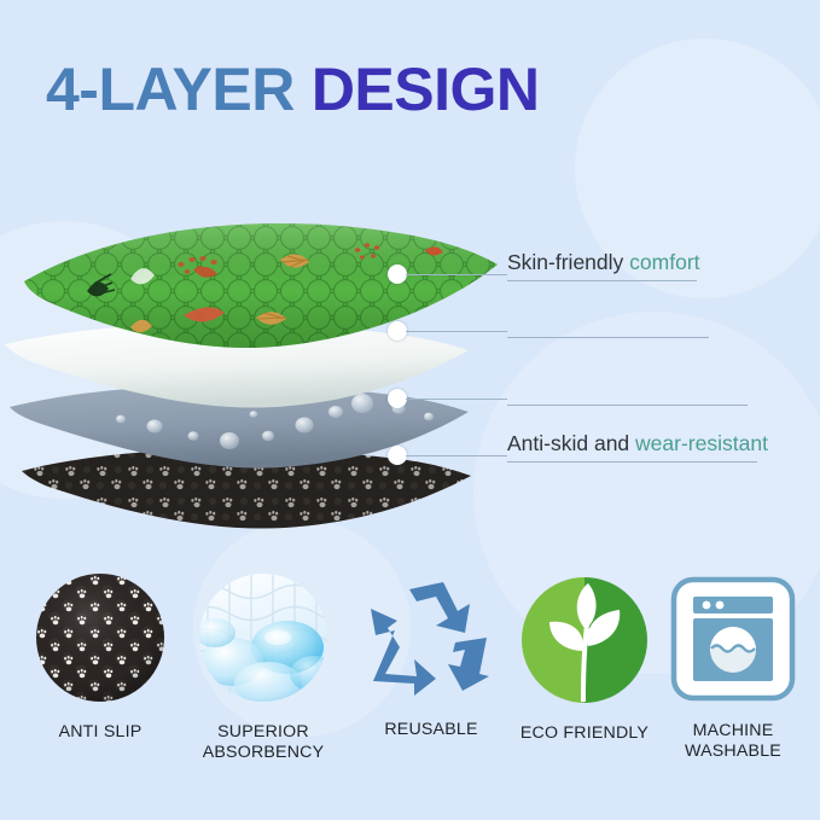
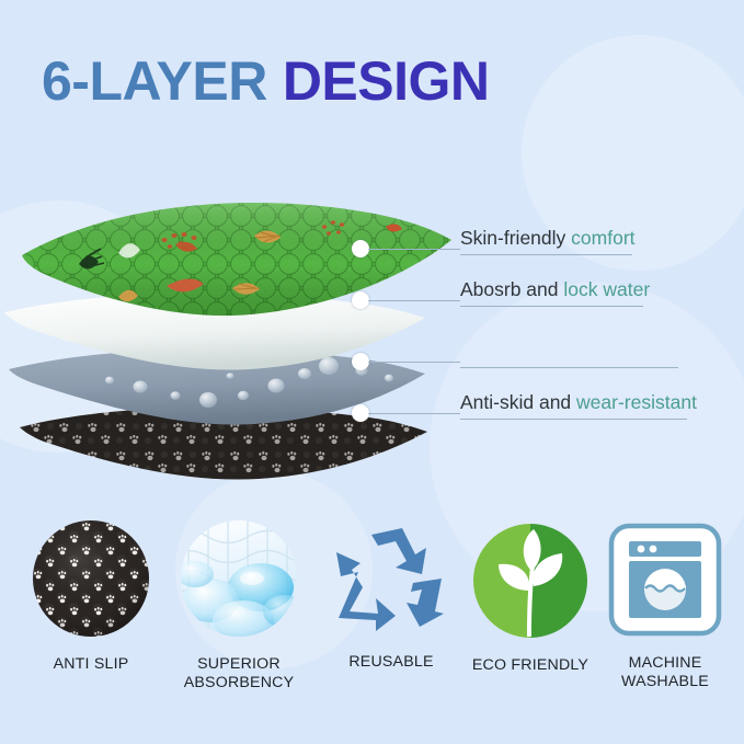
- 4-LAYER DESIGN
+ 6-LAYER DESIGN
  Skin-friendly comfort
+ Abosrb and lock water
  Anti-skid and wear-resistant
  ANTI SLIP
  SUPERIOR
  ABSORBENCY
  REUSABLE
  ECO FRIENDLY
  MACHINE
  WASHABLE
